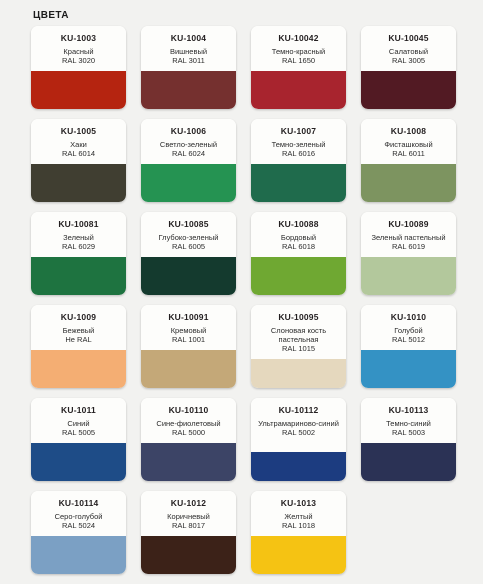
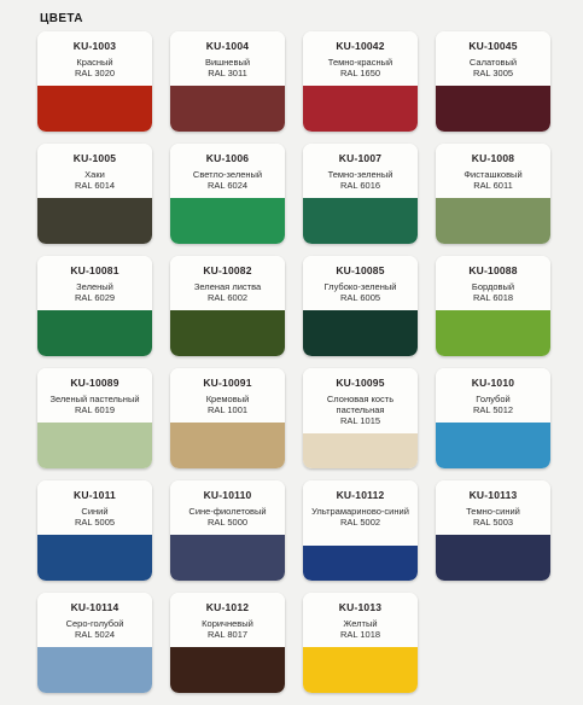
  ЦВЕТА
  KU-1003
  Красный
  RAL 3020
  KU-1004
  Вишневый
  RAL 3011
  KU-10042
  Темно-красный
  RAL 1650
  KU-10045
  Салатовый
  RAL 3005
  KU-1005
  Хаки
  RAL 6014
  KU-1006
  Светло-зеленый
  RAL 6024
  KU-1007
  Темно-зеленый
  RAL 6016
  KU-1008
  Фисташковый
  RAL 6011
  KU-10081
  Зеленый
  RAL 6029
+ KU-10082
+ Зеленая листва
+ RAL 6002
  KU-10085
  Глубоко-зеленый
  RAL 6005
  KU-10088
  Бордовый
  RAL 6018
  KU-10089
  Зеленый пастельный
  RAL 6019
- KU-1009
- Бежевый
- Не RAL
  KU-10091
  Кремовый
  RAL 1001
  KU-10095
  Слоновая кость пастельная
  RAL 1015
  KU-1010
  Голубой
  RAL 5012
  KU-1011
  Синий
  RAL 5005
  KU-10110
  Сине-фиолетовый
  RAL 5000
  KU-10112
  Ультрамариново-синий
  RAL 5002
  KU-10113
  Темно-синий
  RAL 5003
  KU-10114
  Серо-голубой
  RAL 5024
  KU-1012
  Коричневый
  RAL 8017
  KU-1013
  Желтый
  RAL 1018
